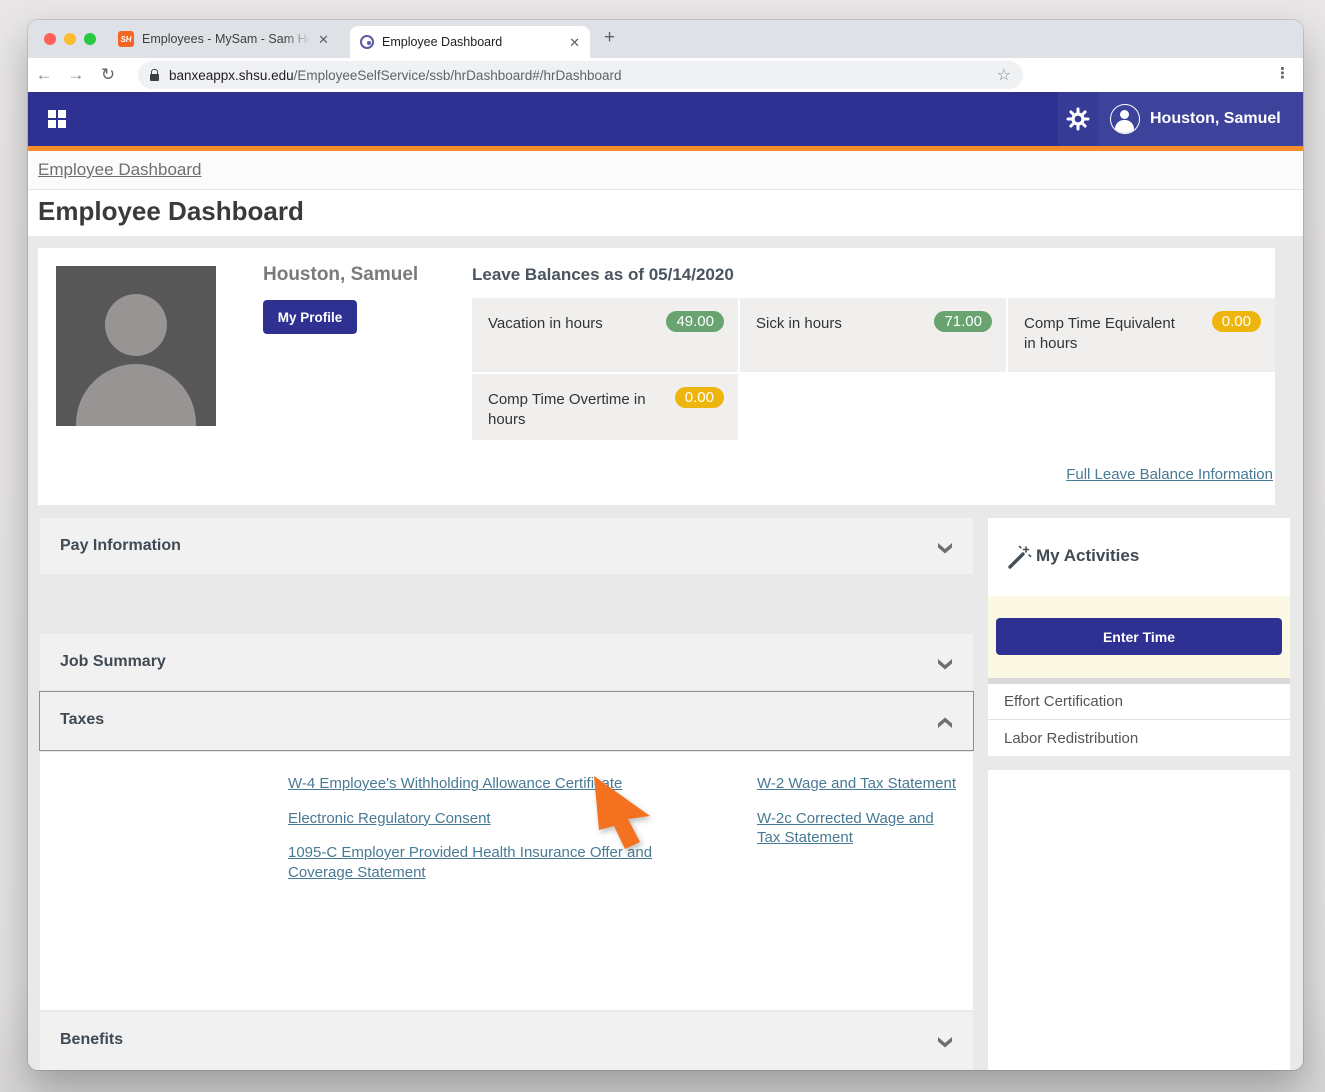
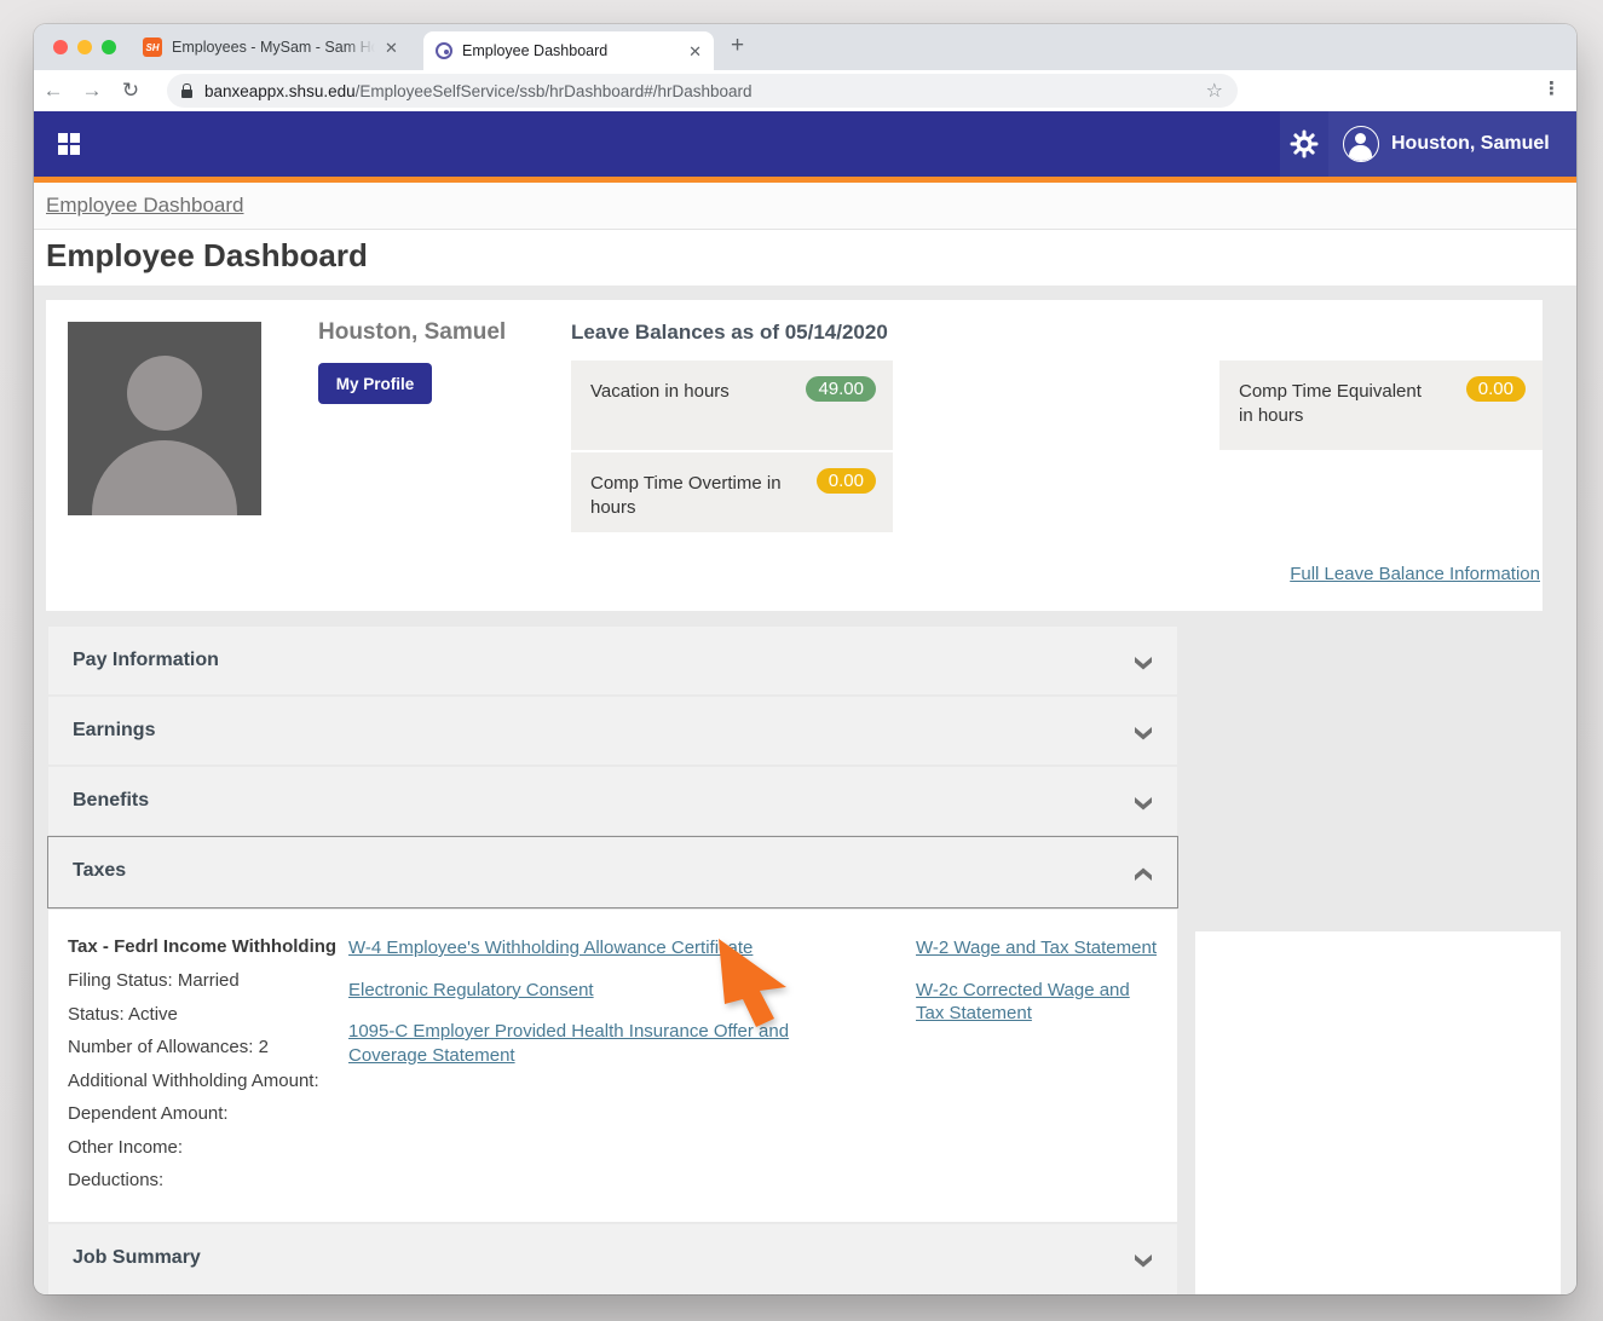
  SH
  Employees - MySam - Sam H
  ✕
  Employee Dashboard
  ✕
  +
  ←
  →
  ↻
  banxeappx.shsu.edu/EmployeeSelfService/ssb/hrDashboard#/hrDashboard
  ☆
  ⋮
  Houston, Samuel
  Employee Dashboard
  Employee Dashboard
  Houston, Samuel
  My Profile
  Leave Balances as of 05/14/2020
  Vacation in hours
  49.00
- Sick in hours
- 71.00
  Comp Time Equivalent in hours
  0.00
  Comp Time Overtime in hours
  0.00
  Full Leave Balance Information
  Pay Information
+ Earnings
- Job Summary
+ Benefits
  Taxes
+ Tax - Fedrl Income Withholding
+ Filing Status: Married
+ Status: Active
+ Number of Allowances: 2
+ Additional Withholding Amount:
+ Dependent Amount:
+ Other Income:
+ Deductions:
  W-4 Employee's Withholding Allowance Certifiate
  Electronic Regulatory Consent
  1095-C Employer Provided Health Insurance Offer and Coverage Statement
  W-2 Wage and Tax Statement
  W-2c Corrected Wage and Tax Statement
- Benefits
+ Job Summary
- My Activities
- Enter Time
- Effort Certification
- Labor Redistribution
